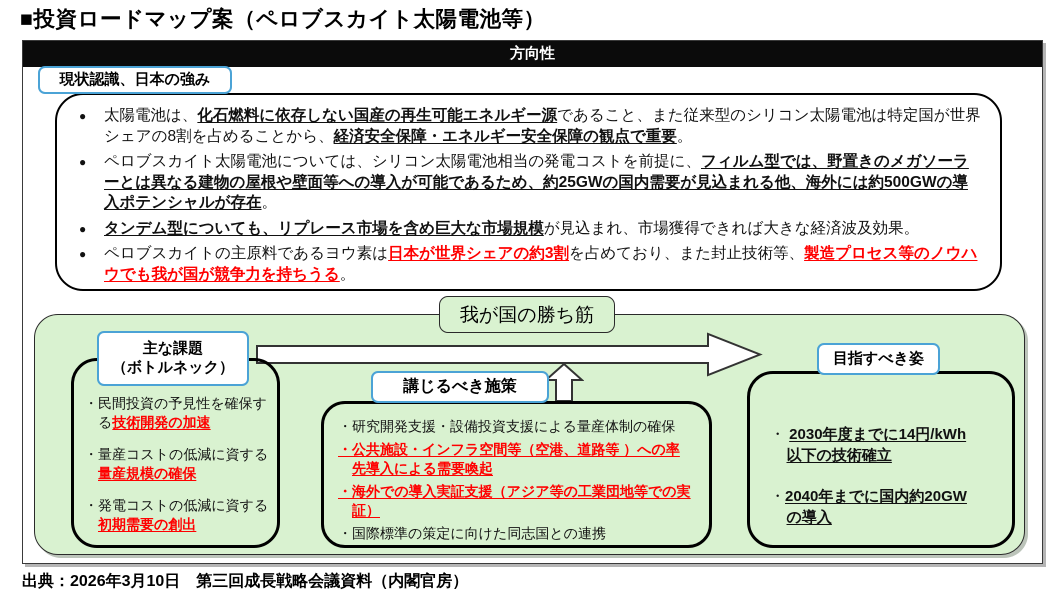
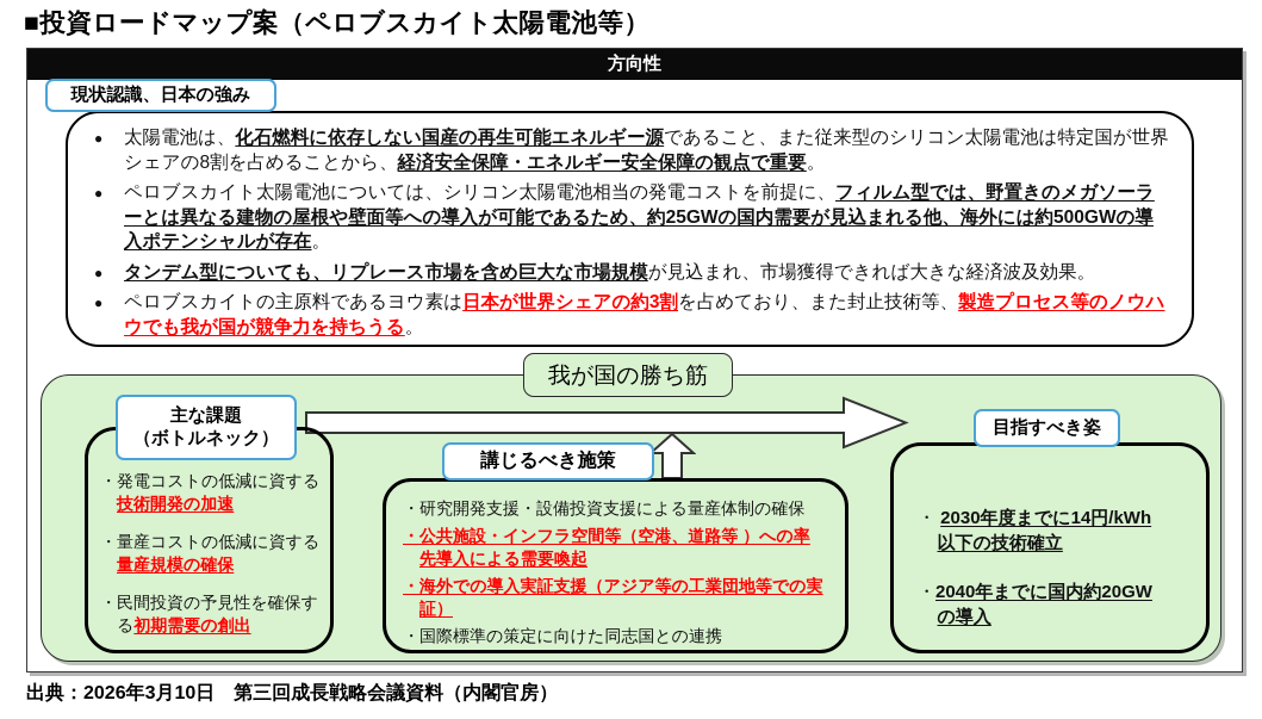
  ■投資ロードマップ案（ペロブスカイト太陽電池等）
  方向性
  現状認識、日本の強み
  ●
  太陽電池は、化石燃料に依存しない国産の再生可能エネルギー源であること、また従来型のシリコン太陽電池は特定国が世界シェアの8割を占めることから、経済安全保障・エネルギー安全保障の観点で重要。
  ●
  ペロブスカイト太陽電池については、シリコン太陽電池相当の発電コストを前提に、フィルム型では、野置きのメガソーラーとは異なる建物の屋根や壁面等への導入が可能であるため、約25GWの国内需要が見込まれる他、海外には約500GWの導入ポテンシャルが存在。
  ●
  タンデム型についても、リプレース市場を含め巨大な市場規模が見込まれ、市場獲得できれば大きな経済波及効果。
  ●
  ペロブスカイトの主原料であるヨウ素は日本が世界シェアの約3割を占めており、また封止技術等、製造プロセス等のノウハウでも我が国が競争力を持ちうる。
  我が国の勝ち筋
  主な課題
  （ボトルネック）
- ・民間投資の予見性を確保する技術開発の加速
+ ・発電コストの低減に資する技術開発の加速
  ・量産コストの低減に資する量産規模の確保
- ・発電コストの低減に資する初期需要の創出
+ ・民間投資の予見性を確保する初期需要の創出
  講じるべき施策
  ・研究開発支援・設備投資支援による量産体制の確保
  ・公共施設・インフラ空間等（空港、道路等 ）への率先導入による需要喚起
  ・海外での導入実証支援（アジア等の工業団地等での実証）
  ・国際標準の策定に向けた同志国との連携
  目指すべき姿
  ・ 2030年度までに14円/kWh以下の技術確立
  ・2040年までに国内約20GWの導入
  出典：2026年3月10日 第三回成長戦略会議資料（内閣官房）
